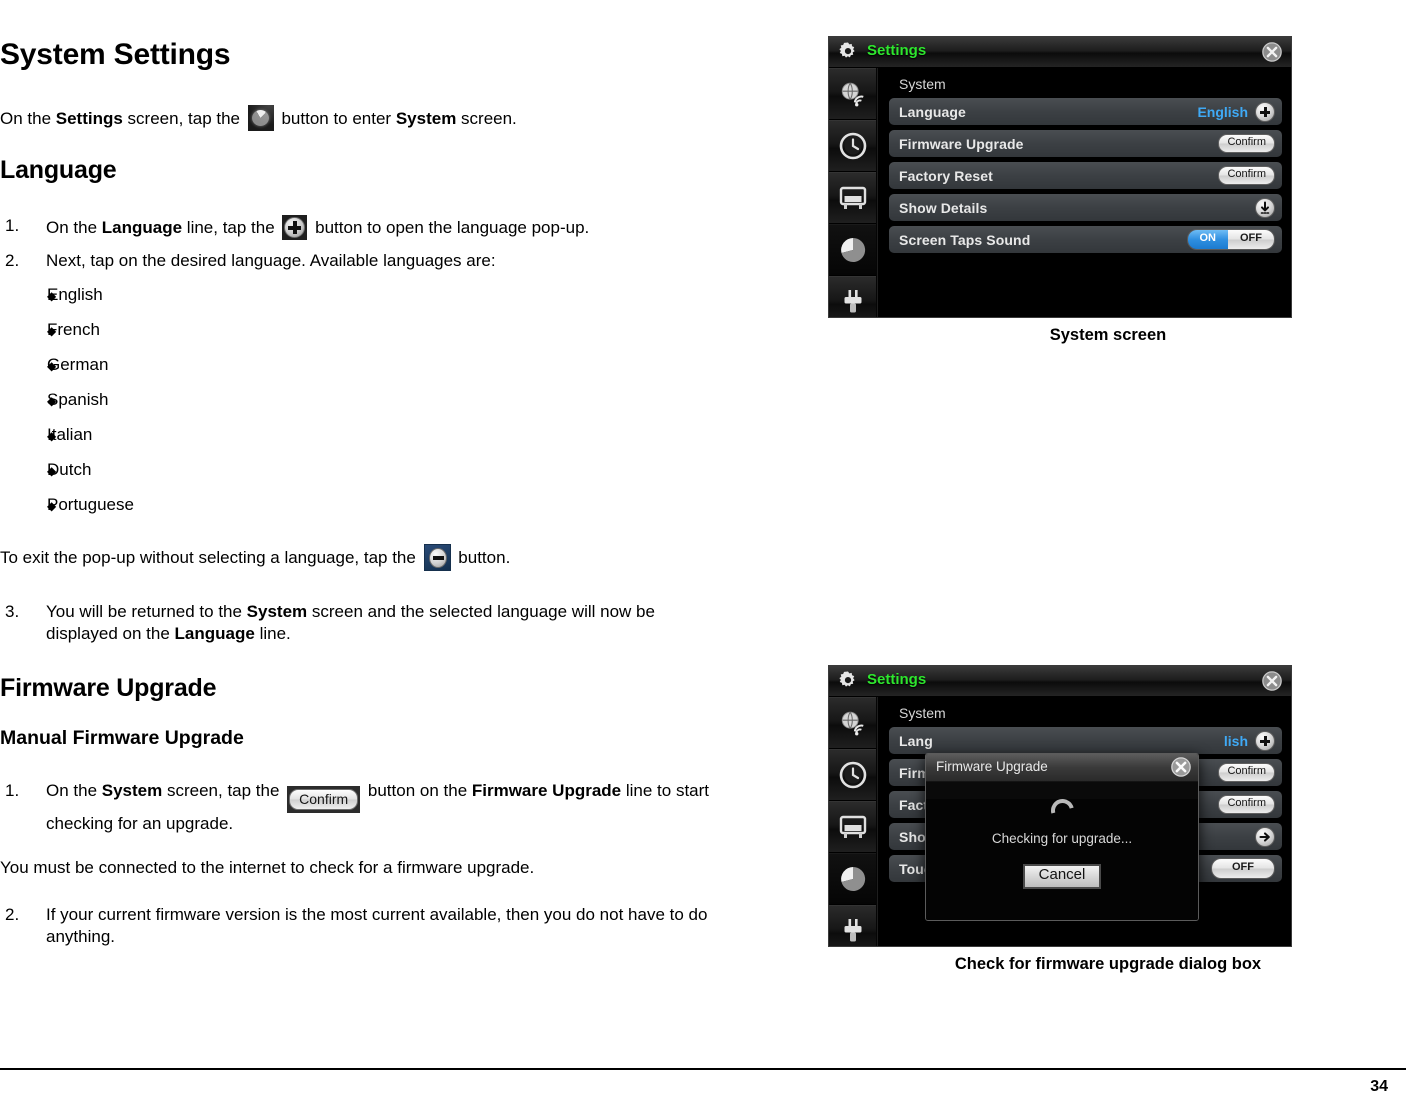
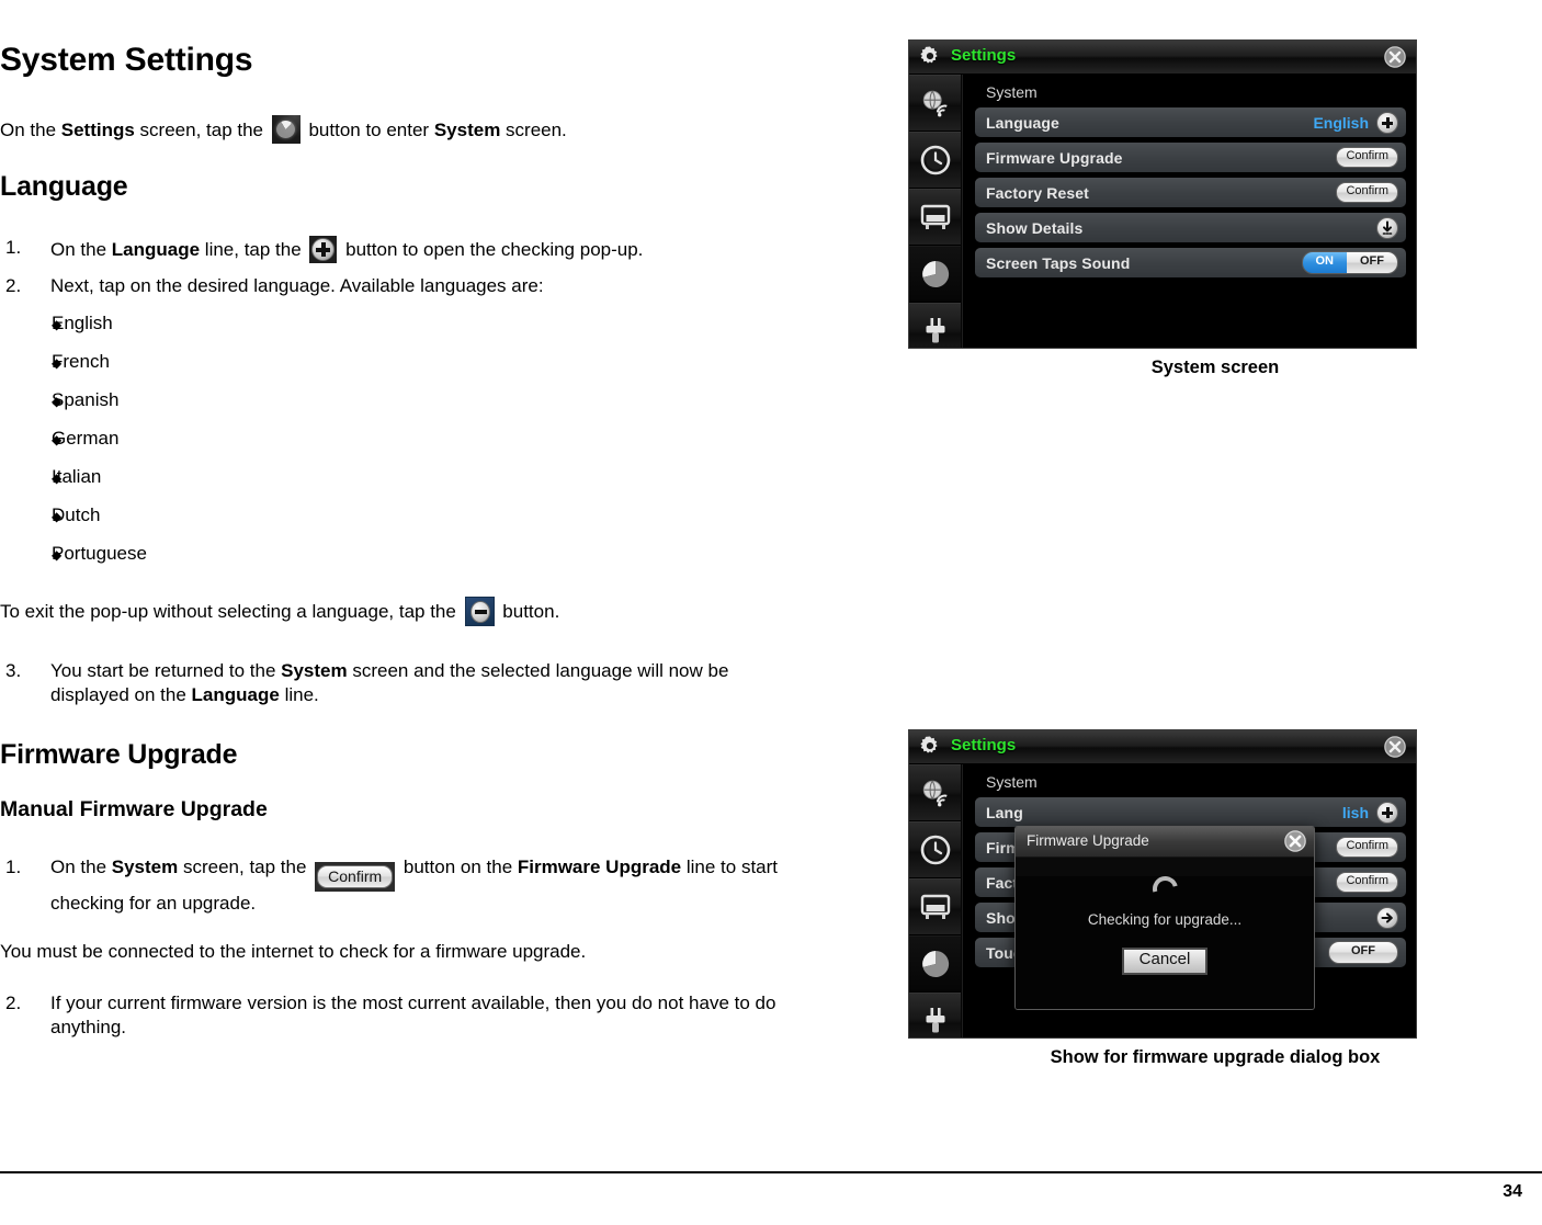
  System Settings
  On the Settings screen, tap the button to enter System screen.
  Language
  1.
- On the Language line, tap the button to open the language pop-up.
+ On the Language line, tap the button to open the checking pop-up.
  2.
  Next, tap on the desired language. Available languages are:
  ◆
  English
  ◆
  French
  ◆
- German
+ Spanish
  ◆
- Spanish
+ German
  ◆
  Italian
  ◆
  Dutch
  ◆
  Portuguese
  To exit the pop-up without selecting a language, tap the button.
  3.
- You will be returned to the System screen and the selected language will now be displayed on the Language line.
+ You start be returned to the System screen and the selected language will now be displayed on the Language line.
  Firmware Upgrade
  Manual Firmware Upgrade
  1.
  On the System screen, tap the
  Confirm
  button on the Firmware Upgrade line to start checking for an upgrade.
  You must be connected to the internet to check for a firmware upgrade.
  2.
  If your current firmware version is the most current available, then you do not have to do anything.
  Settings
  System
  Language
  English
  Firmware Upgrade
  Confirm
  Factory Reset
  Confirm
  Show Details
  Screen Taps Sound
  ON
  OFF
  System screen
  Settings
  System
  Lang
  lish
  Firm
  Confirm
  Fac
  Confirm
  Sho
  Tou
  OFF
  Firmware Upgrade
  Checking for upgrade...
  Cancel
- Check for firmware upgrade dialog box
+ Show for firmware upgrade dialog box
  34
